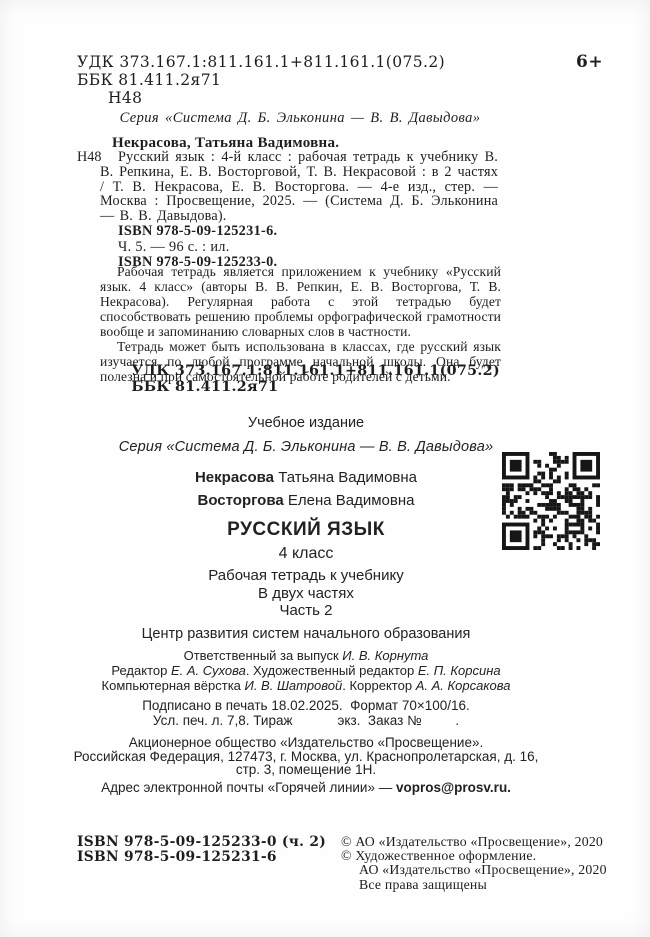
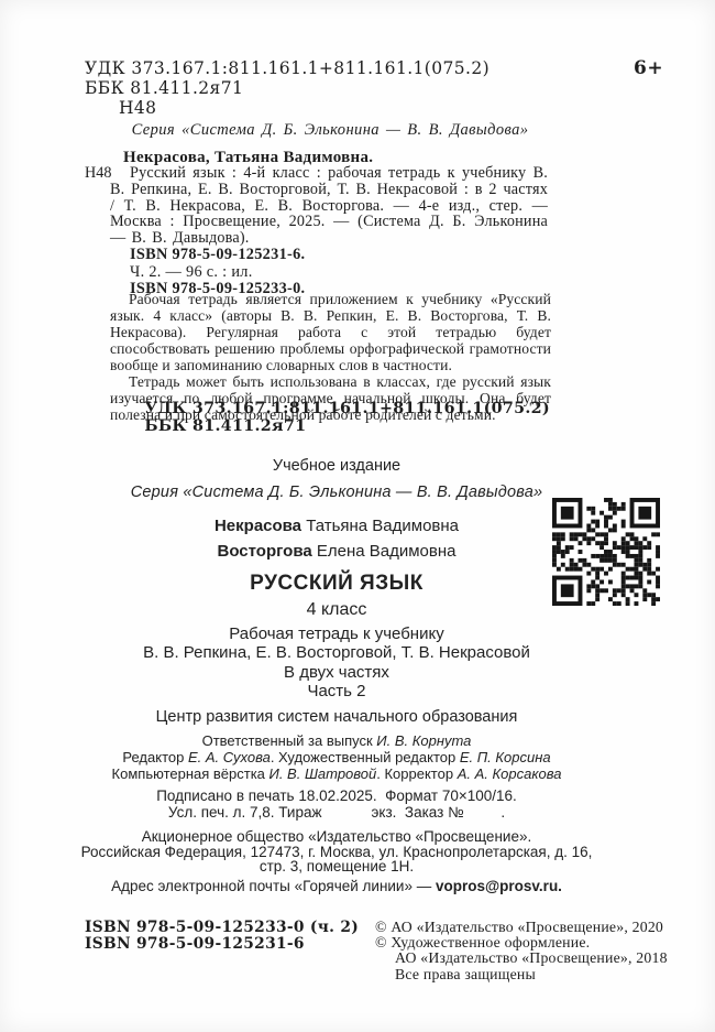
  УДК 373.167.1:811.161.1+811.161.1(075.2)
  ББК 81.411.2я71
  Н48
  6+
  Серия «Система Д. Б. Эльконина — В. В. Давыдова»
  Некрасова, Татьяна Вадимовна.
  Н48
  Русский язык : 4-й класс : рабочая тетрадь к учебнику В. В. Репкина, Е. В. Восторговой, Т. В. Некрасовой : в 2 частях / Т. В. Некрасова, Е. В. Восторгова. — 4-е изд., стер. — Москва : Просвещение, 2025. — (Система Д. Б. Эльконина — В. В. Давыдова).
  ISBN 978-5-09-125231-6.
- Ч. 5. — 96 с. : ил.
+ Ч. 2. — 96 с. : ил.
  ISBN 978-5-09-125233-0.
  Рабочая тетрадь является приложением к учебнику «Русский язык. 4 класс» (авторы В. В. Репкин, Е. В. Восторгова, Т. В. Некрасова). Регулярная работа с этой тетрадью будет способствовать решению проблемы орфографической грамотности вообще и запоминанию словарных слов в частности.
  Тетрадь может быть использована в классах, где русский язык изучается по любой программе начальной школы. Она будет полезна и при самостоятельной работе родителей с детьми.
  УДК 373.167.1:811.161.1+811.161.1(075.2)
  ББК 81.411.2я71
  Учебное издание
  Серия «Система Д. Б. Эльконина — В. В. Давыдова»
  Некрасова Татьяна Вадимовна
  Восторгова Елена Вадимовна
  РУССКИЙ ЯЗЫК
  4 класс
  Рабочая тетрадь к учебнику
+ В. В. Репкина, Е. В. Восторговой, Т. В. Некрасовой
  В двух частях
  Часть 2
  Центр развития систем начального образования
  Ответственный за выпуск И. В. Корнута
  Редактор Е. А. Сухова. Художественный редактор Е. П. Корсина
  Компьютерная вёрстка И. В. Шатровой. Корректор А. А. Корсакова
  Подписано в печать 18.02.2025. Формат 70×100/16.
  Усл. печ. л. 7,8. Тираж экз. Заказ № .
  Акционерное общество «Издательство «Просвещение».
  Российская Федерация, 127473, г. Москва, ул. Краснопролетарская, д. 16,
  стр. 3, помещение 1Н.
  Адрес электронной почты «Горячей линии» — vopros@prosv.ru.
  ISBN 978-5-09-125233-0 (ч. 2)
  ISBN 978-5-09-125231-6
  © АО «Издательство «Просвещение», 2020
  © Художественное оформление.
- АО «Издательство «Просвещение», 2020
+ АО «Издательство «Просвещение», 2018
  Все права защищены
